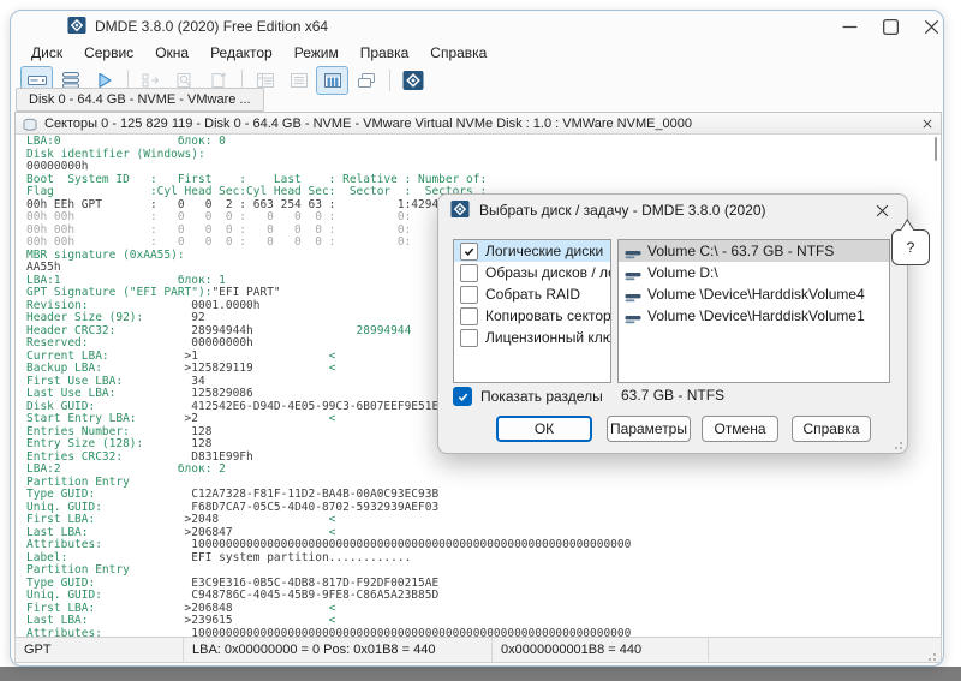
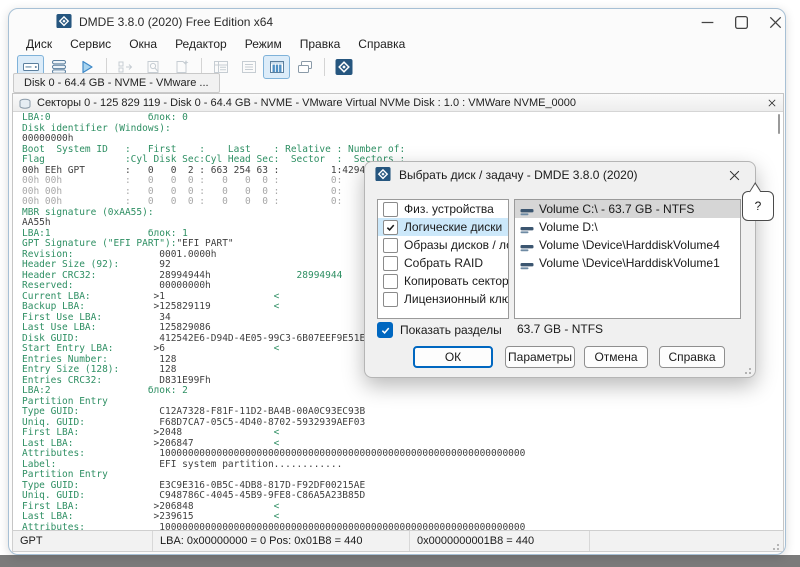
  DMDE 3.8.0 (2020) Free Edition x64
  Диск
  Сервис
  Окна
  Редактор
  Режим
  Правка
  Справка
  Disk 0 - 64.4 GB - NVME - VMware ...
  Секторы 0 - 125 829 119 - Disk 0 - 64.4 GB - NVME - VMware Virtual NVMe Disk : 1.0 : VMWare NVME_0000
  LBA:0 блок: 0
  Disk identifier (Windows):
  00000000h
  Boot System ID : First : Last : Relative : Number of:
- Flag :Cyl Head Sec:Cyl Head Sec: Sector : Sectors :
+ Flag :Cyl Disk Sec:Cyl Head Sec: Sector : Sectors :
  00h EEh GPT : 0 0 2 : 663 254 63 : 1:4294
  00h 00h : 0 0 0 : 0 0 0 : 0:
  00h 00h : 0 0 0 : 0 0 0 : 0:
  00h 00h : 0 0 0 : 0 0 0 : 0:
  MBR signature (0xAA55):
  AA55h
  LBA:1 блок: 1
  GPT Signature ("EFI PART"):"EFI PART"
  Revision: 0001.0000h
  Header Size (92): 92
  Header CRC32: 28994944h 28994944
  Reserved: 00000000h
  Current LBA: >1 <
  Backup LBA: >125829119 <
  First Use LBA: 34
  Last Use LBA: 125829086
  Disk GUID: 412542E6-D94D-4E05-99C3-6B07EEF9E51E
- Start Entry LBA: >2 <
+ Start Entry LBA: >6 <
  Entries Number: 128
  Entry Size (128): 128
  Entries CRC32: D831E99Fh
  LBA:2 блок: 2
  Partition Entry
  Type GUID: C12A7328-F81F-11D2-BA4B-00A0C93EC93B
  Uniq. GUID: F68D7CA7-05C5-4D40-8702-5932939AEF03
  First LBA: >2048 <
  Last LBA: >206847 <
  Attributes: 1000000000000000000000000000000000000000000000000000000000000000
  Label: EFI system partition............
  Partition Entry
  Type GUID: E3C9E316-0B5C-4DB8-817D-F92DF00215AE
  Uniq. GUID: C948786C-4045-45B9-9FE8-C86A5A23B85D
  First LBA: >206848 <
  Last LBA: >239615 <
  Attributes: 1000000000000000000000000000000000000000000000000000000000000000
  GPT
  LBA: 0x00000000 = 0 Pos: 0x01B8 = 440
  0x0000000001B8 = 440
  Выбрать диск / задачу - DMDE 3.8.0 (2020)
+ Физ. устройства
  Логические диски
  Образы дисков / л
  Собрать RAID
  Копировать сектор
  Лицензионный клю
  Volume C:\ - 63.7 GB - NTFS
  Volume D:\
  Volume \Device\HarddiskVolume4
  Volume \Device\HarddiskVolume1
  Показать разделы
  63.7 GB - NTFS
  ОК
  Параметры
  Отмена
  Справка
  ?
